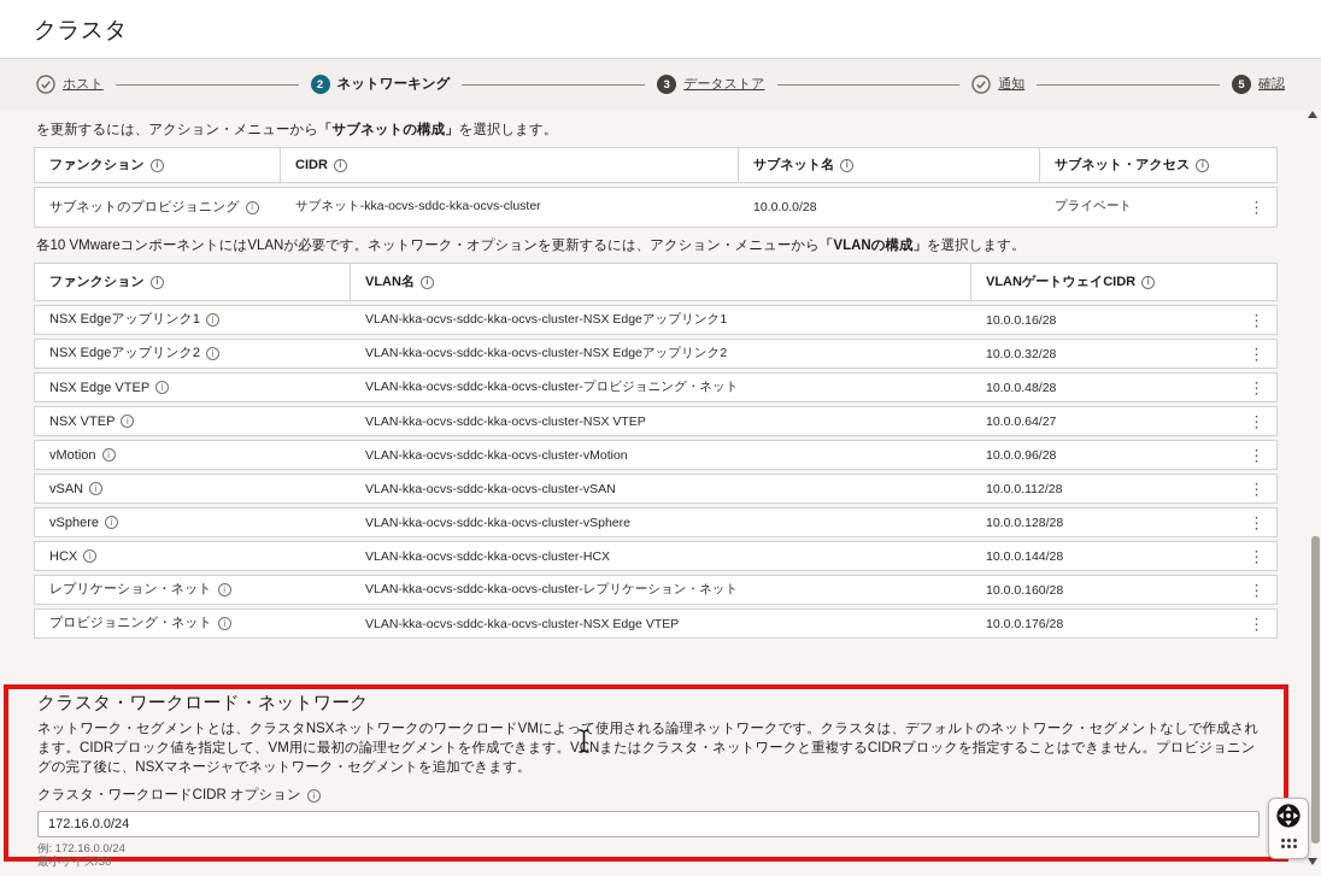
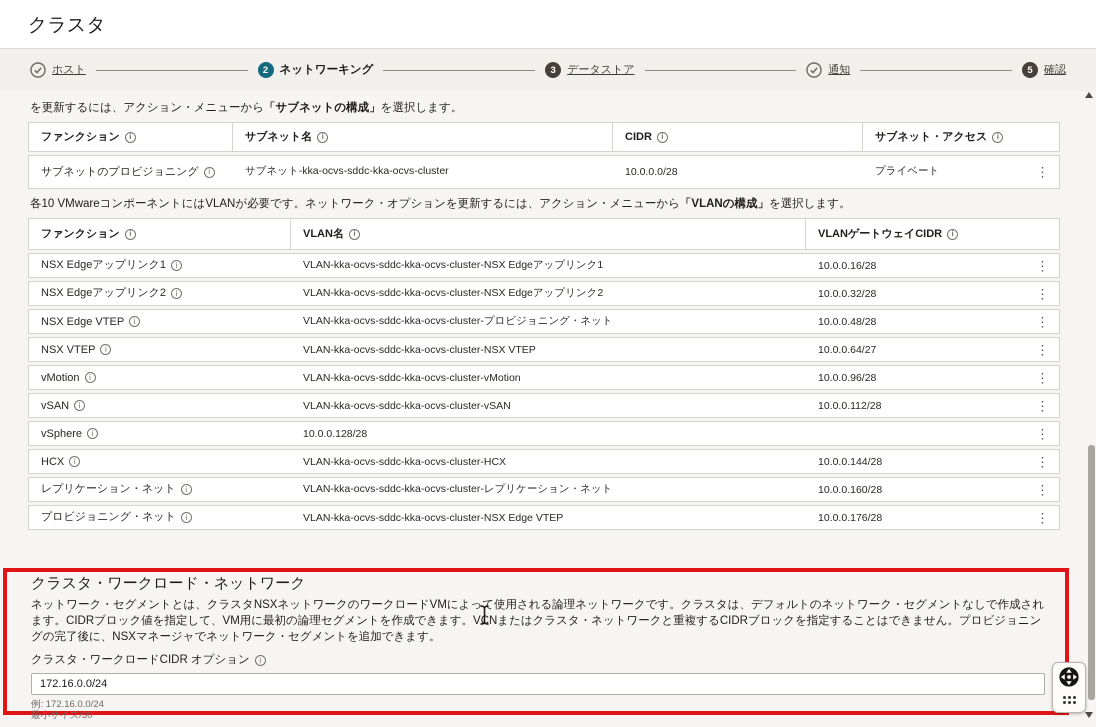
  クラスタ
  ホスト
  2
  ネットワーキング
  3
  データストア
  通知
  5
  確認
  を更新するには、アクション・メニューから「サブネットの構成」を選択します。
  ファンクション
  i
- CIDR
+ サブネット名
  i
- サブネット名
+ CIDR
  i
  サブネット・アクセス
  i
  サブネットのプロビジョニング
  i
  サブネット-kka-ocvs-sddc-kka-ocvs-cluster
  10.0.0.0/28
  プライベート
  ⋮
  各10 VMwareコンポーネントにはVLANが必要です。ネットワーク・オプションを更新するには、アクション・メニューから「VLANの構成」を選択します。
  ファンクション
  i
  VLAN名
  i
  VLANゲートウェイCIDR
  i
  NSX Edgeアップリンク1
  i
  VLAN-kka-ocvs-sddc-kka-ocvs-cluster-NSX Edgeアップリンク1
  10.0.0.16/28
  ⋮
  NSX Edgeアップリンク2
  i
  VLAN-kka-ocvs-sddc-kka-ocvs-cluster-NSX Edgeアップリンク2
  10.0.0.32/28
  ⋮
  NSX Edge VTEP
  i
  VLAN-kka-ocvs-sddc-kka-ocvs-cluster-プロビジョニング・ネット
  10.0.0.48/28
  ⋮
  NSX VTEP
  i
  VLAN-kka-ocvs-sddc-kka-ocvs-cluster-NSX VTEP
  10.0.0.64/27
  ⋮
  vMotion
  i
  VLAN-kka-ocvs-sddc-kka-ocvs-cluster-vMotion
  10.0.0.96/28
  ⋮
  vSAN
  i
  VLAN-kka-ocvs-sddc-kka-ocvs-cluster-vSAN
  10.0.0.112/28
  ⋮
  vSphere
  i
- VLAN-kka-ocvs-sddc-kka-ocvs-cluster-vSphere
  10.0.0.128/28
  ⋮
  HCX
  i
  VLAN-kka-ocvs-sddc-kka-ocvs-cluster-HCX
  10.0.0.144/28
  ⋮
  レプリケーション・ネット
  i
  VLAN-kka-ocvs-sddc-kka-ocvs-cluster-レプリケーション・ネット
  10.0.0.160/28
  ⋮
  プロビジョニング・ネット
  i
  VLAN-kka-ocvs-sddc-kka-ocvs-cluster-NSX Edge VTEP
  10.0.0.176/28
  ⋮
  クラスタ・ワークロード・ネットワーク
  ネットワーク・セグメントとは、クラスタNSXネットワークのワークロードVMによって使用される論理ネットワークです。クラスタは、デフォルトのネットワーク・セグメントなしで作成されます。CIDRブロック値を指定して、VM用に最初の論理セグメントを作成できます。VNまたはクラスタ・ネットワークと重複するCIDRブロックを指定することはできません。プロビジョニングの完了後に、NSXマネージャでネットワーク・セグメントを追加できます。
  クラスタ・ワークロードCIDR オプション
  i
  172.16.0.0/24
  例: 172.16.0.0/24
  最小サイズ/30
